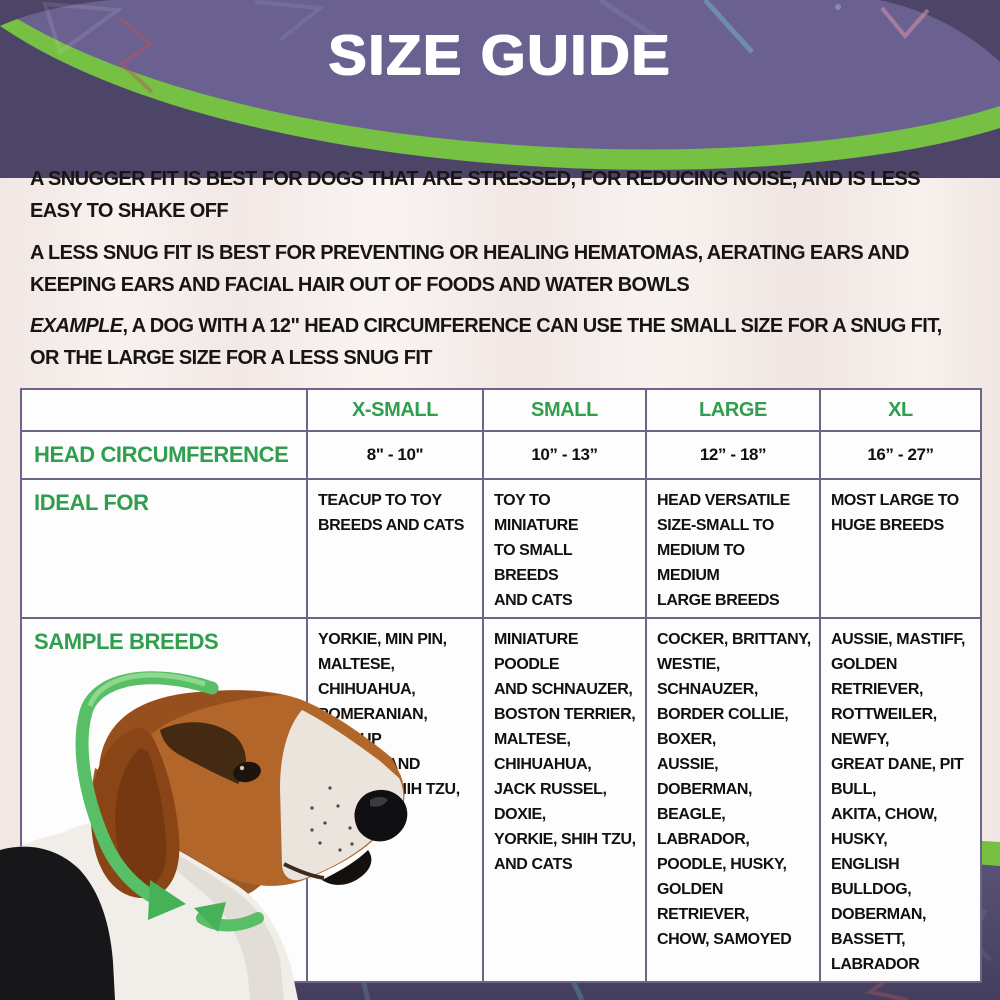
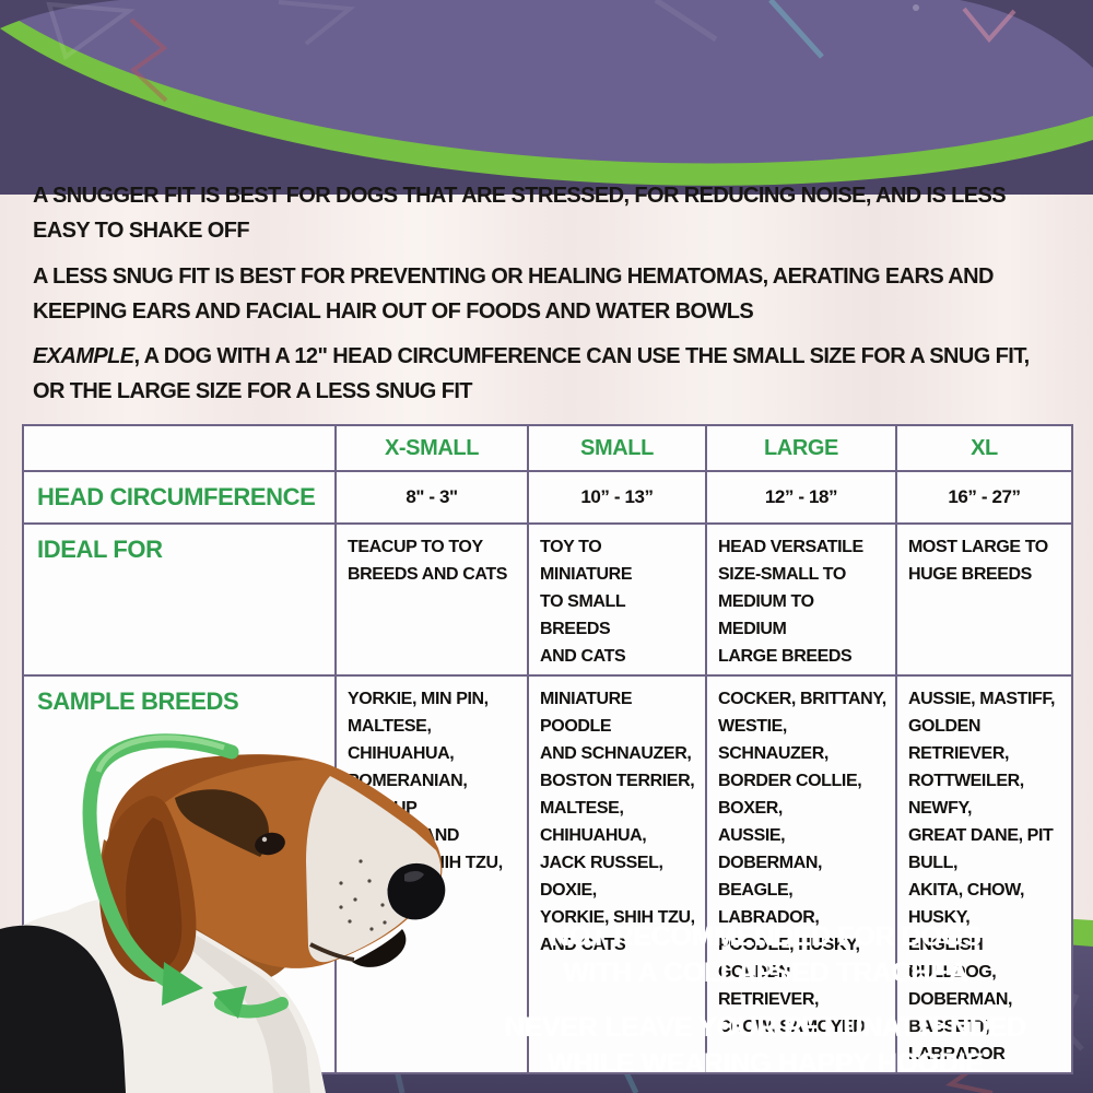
- SIZE GUIDE
  A SNUGGER FIT IS BEST FOR DOGS THAT ARE STRESSED, FOR REDUCING NOISE, AND IS LESS
  EASY TO SHAKE OFF
  A LESS SNUG FIT IS BEST FOR PREVENTING OR HEALING HEMATOMAS, AERATING EARS AND
  KEEPING EARS AND FACIAL HAIR OUT OF FOODS AND WATER BOWLS
  EXAMPLE, A DOG WITH A 12" HEAD CIRCUMFERENCE CAN USE THE SMALL SIZE FOR A SNUG FIT,
  OR THE LARGE SIZE FOR A LESS SNUG FIT
  	X-SMALL	SMALL	LARGE	XL
- HEAD CIRCUMFERENCE	8" - 10"	10” - 13”	12” - 18”	16” - 27”
+ HEAD CIRCUMFERENCE	8" - 3"	10” - 13”	12” - 18”	16” - 27”
  IDEAL FOR	TEACUP TO TOY BREEDS AND CATS	TOY TO MINIATURE TO SMALL BREEDS AND CATS	HEAD VERSATILE SIZE-SMALL TO MEDIUM TO MEDIUM LARGE BREEDS	MOST LARGE TO HUGE BREEDS
  SAMPLE BREEDS	YORKIE, MIN PIN, MALTESE, CHIHUAHUA, OMERANIAN, P ND IH TZU,	MINIATURE POODLE AND SCHNAUZER, BOSTON TERRIER, MALTESE, CHIHUAHUA, JACK RUSSEL, DOXIE, YORKIE, SHIH TZU, AND CATS	COCKER, BRITTANY, WESTIE, SCHNAUZER, BORDER COLLIE, BOXER, AUSSIE, DOBERMAN, BEAGLE, LABRADOR, POODLE, HUSKY, GOLDEN RETRIEVER, CHOW, SAMOYED	AUSSIE, MASTIFF, GOLDEN RETRIEVER, ROTTWEILER, NEWFY, GREAT DANE, PIT BULL, AKITA, CHOW, HUSKY, ENGLISH BULLDOG, DOBERMAN, BASSETT, LABRADOR
+ NOT RECOMMENDED FOR DOGS
+ WITH A COLLAPSED TRACHEA
+ NEVER LEAVE YOUR PET UNATTENDED
+ WHILE WEARING HAPPY HOODIE
